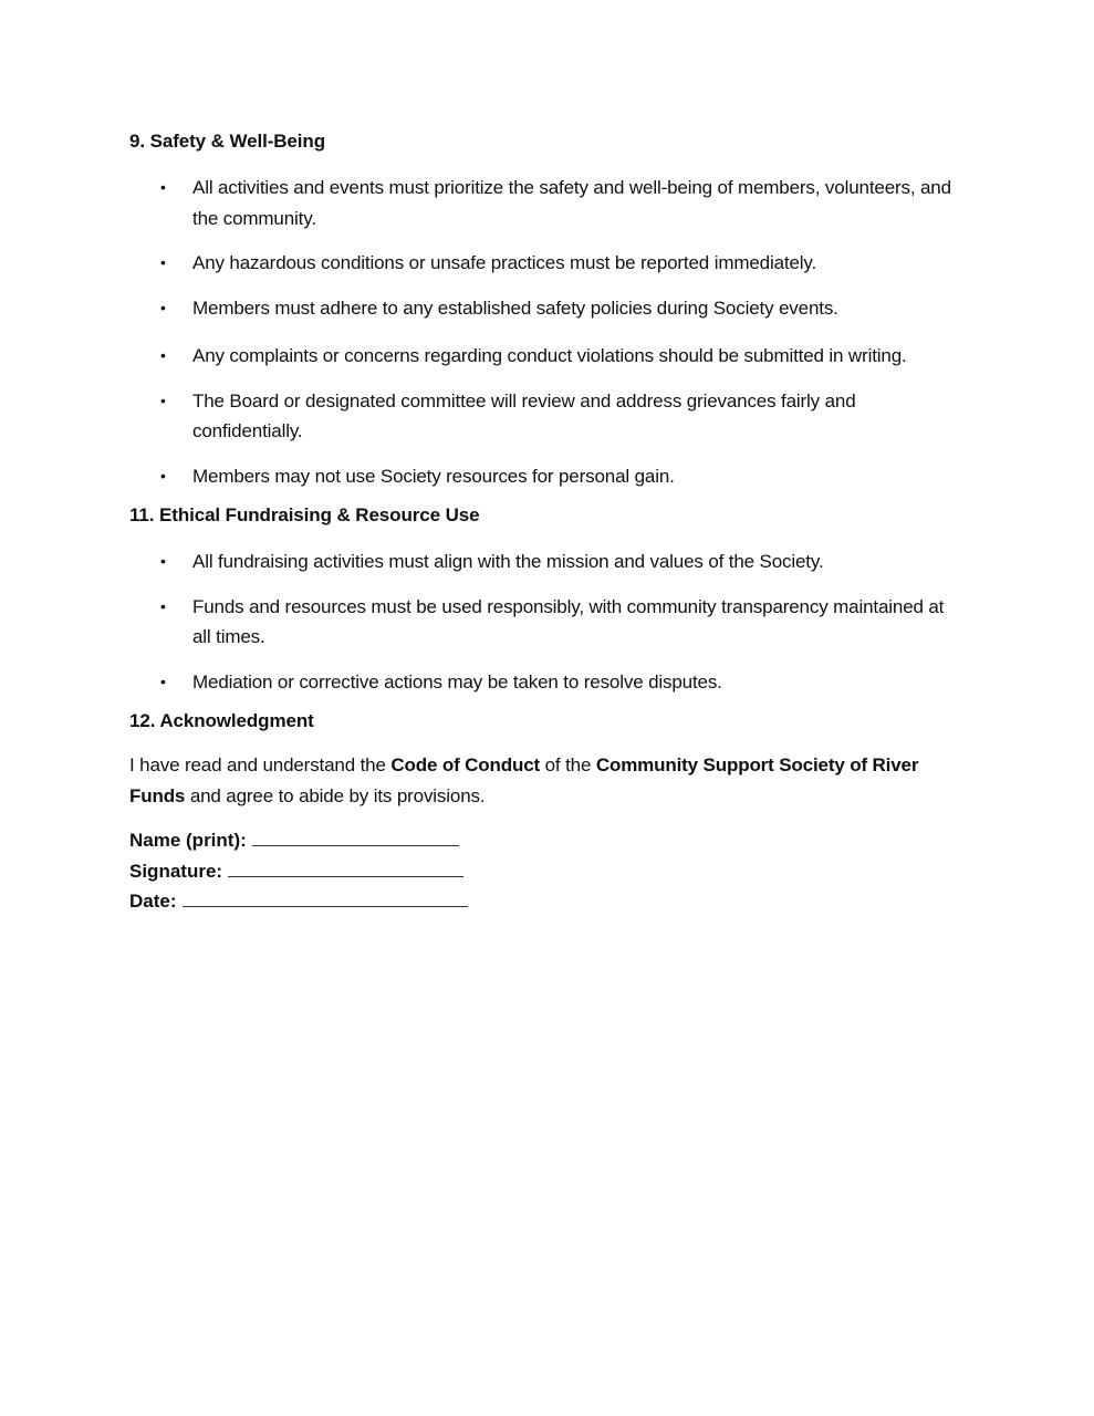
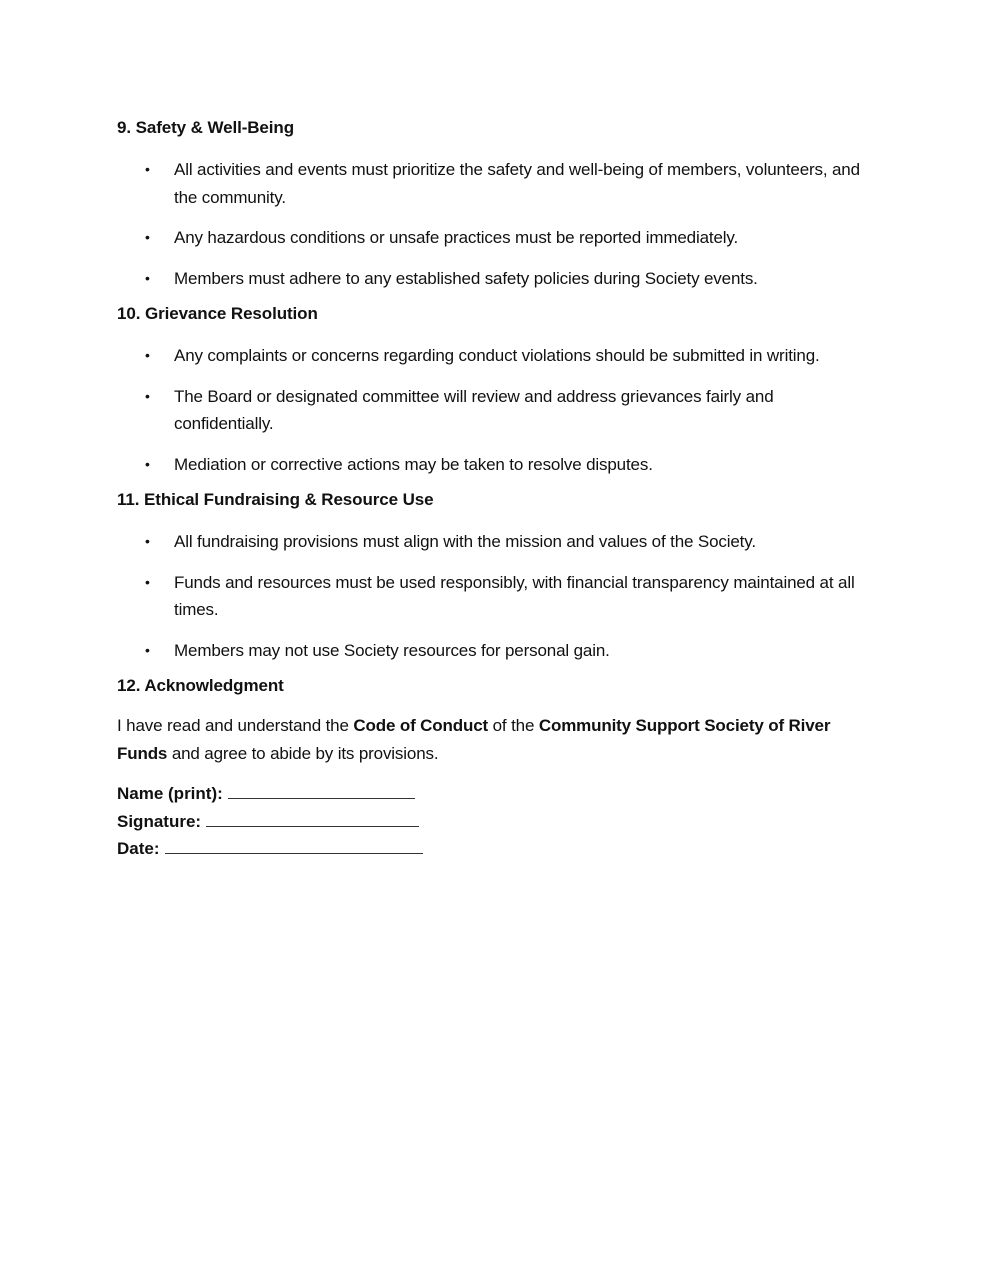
  9. Safety & Well-Being
  •
  All activities and events must prioritize the safety and well-being of members, volunteers, and the community.
  •
  Any hazardous conditions or unsafe practices must be reported immediately.
  •
  Members must adhere to any established safety policies during Society events.
+ 10. Grievance Resolution
  •
  Any complaints or concerns regarding conduct violations should be submitted in writing.
  •
  The Board or designated committee will review and address grievances fairly and confidentially.
  •
- Members may not use Society resources for personal gain.
+ Mediation or corrective actions may be taken to resolve disputes.
  11. Ethical Fundraising & Resource Use
  •
- All fundraising activities must align with the mission and values of the Society.
+ All fundraising provisions must align with the mission and values of the Society.
  •
- Funds and resources must be used responsibly, with community transparency maintained at all times.
+ Funds and resources must be used responsibly, with financial transparency maintained at all times.
  •
- Mediation or corrective actions may be taken to resolve disputes.
+ Members may not use Society resources for personal gain.
  12. Acknowledgment
  I have read and understand the Code of Conduct of the Community Support Society of River Funds and agree to abide by its provisions.
  Name (print):
  Signature:
  Date:
